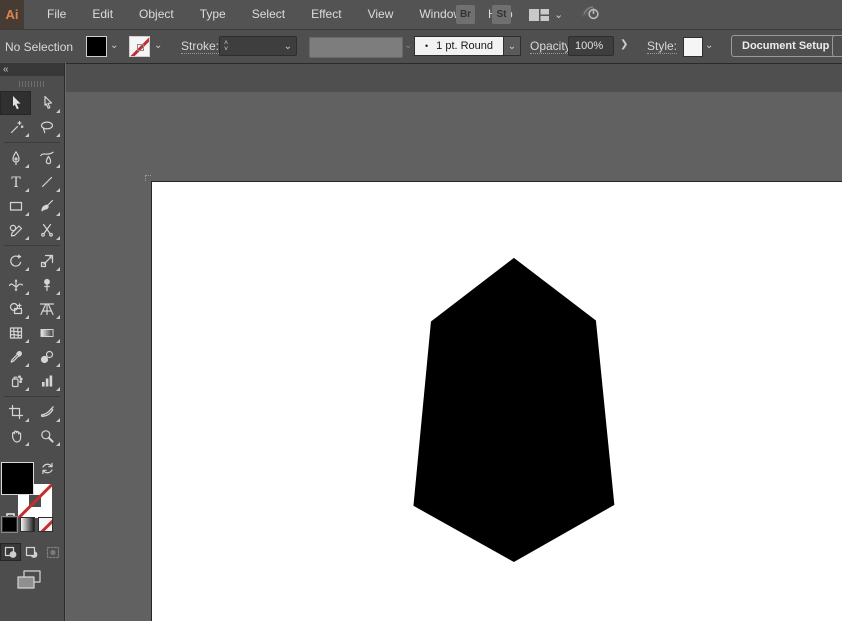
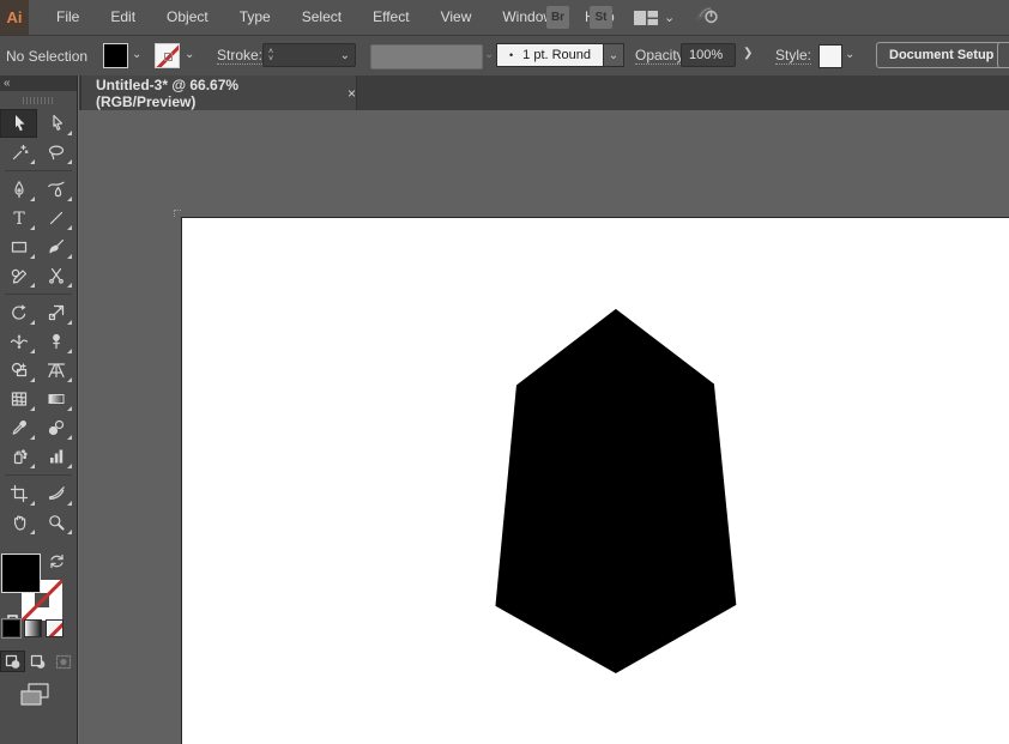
  Ai
  File
  Edit
  Object
  Type
  Select
  Effect
  View
  Windo
  Br
  St
  ⌄
  No Selection
  ⌄
  ⌄
  Stroke:
  ⌄
  ⌄
  •
  1 pt. Round
  ⌄
  Opacit
  100%
  ❯
  Style:
  ⌄
  Document Setup
  «
  T
+ Untitled-3* @ 66.67% (RGB/Preview)
+ ×
